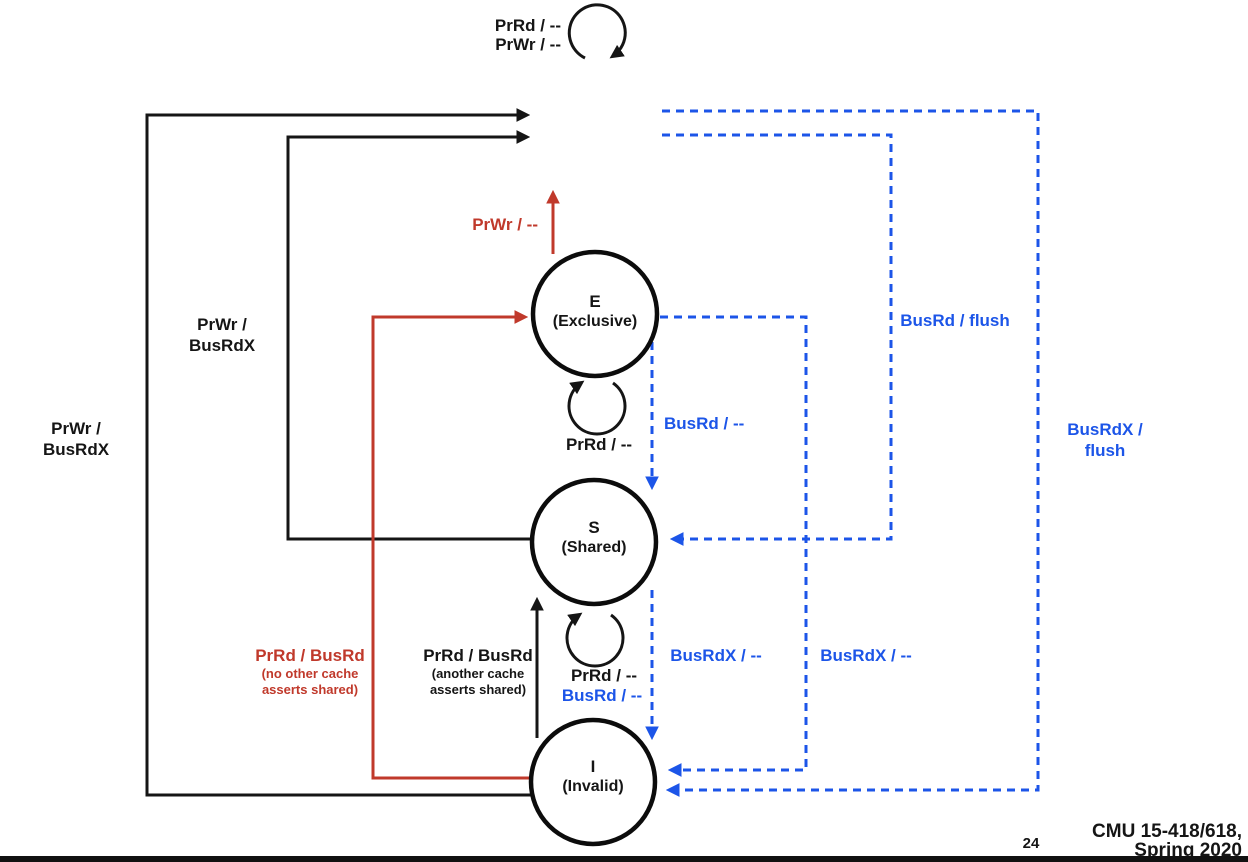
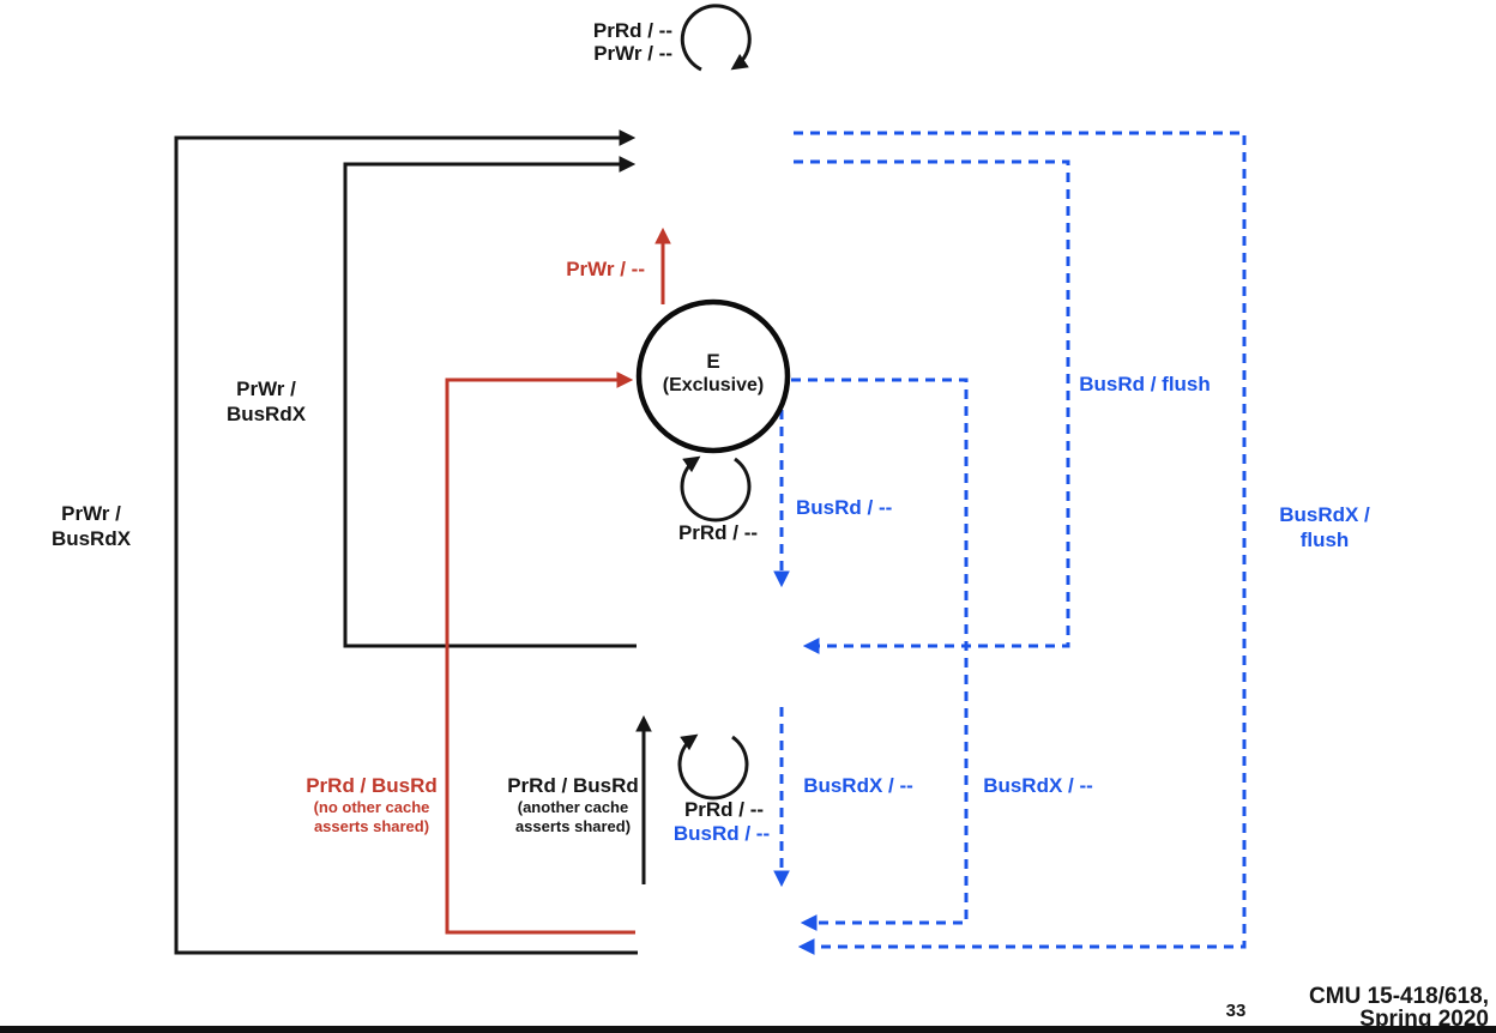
  E
  (Exclusive)
- S
- (Shared)
- I
- (Invalid)
  PrRd / --
  PrWr / --
  PrWr / --
  PrRd / --
  BusRd / --
  PrRd / --
  BusRd / --
  PrWr /
  BusRdX
  PrWr /
  BusRdX
  PrRd / BusRd
  (no other cache
  asserts shared)
  PrRd / BusRd
  (another cache
  asserts shared)
  BusRdX / --
  BusRdX / --
  BusRd / flush
  BusRdX /
  flush
- 24
+ 33
  CMU 15-418/618,
  Spring 2020
